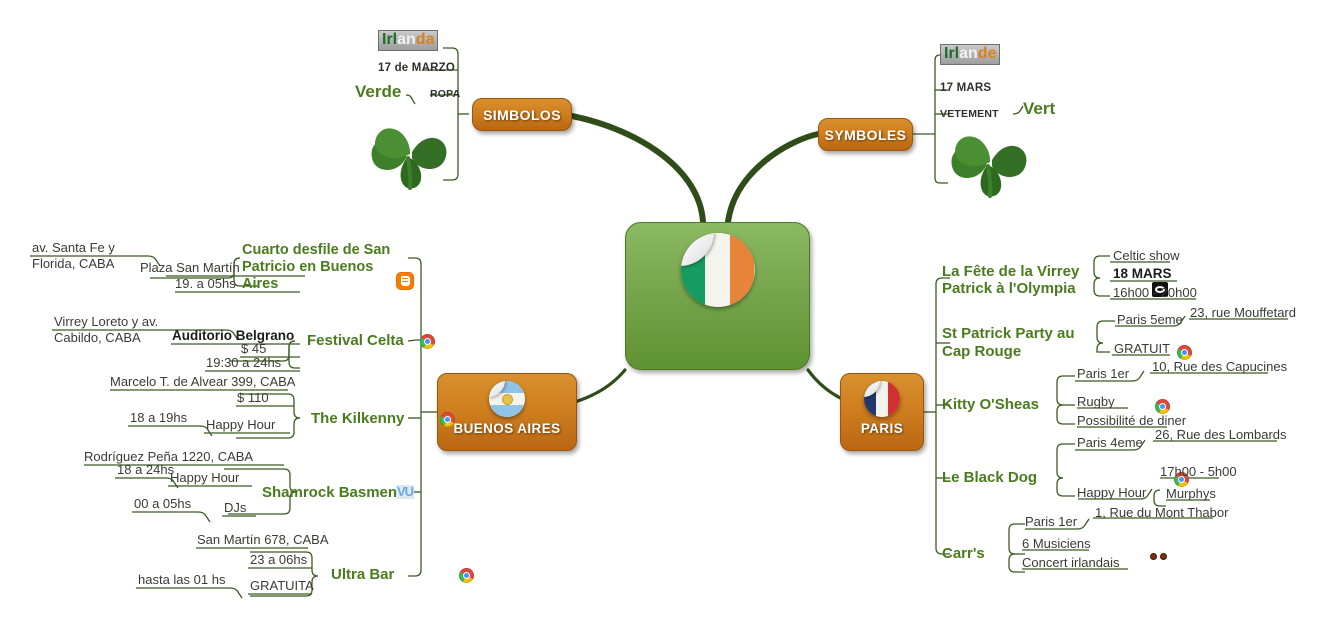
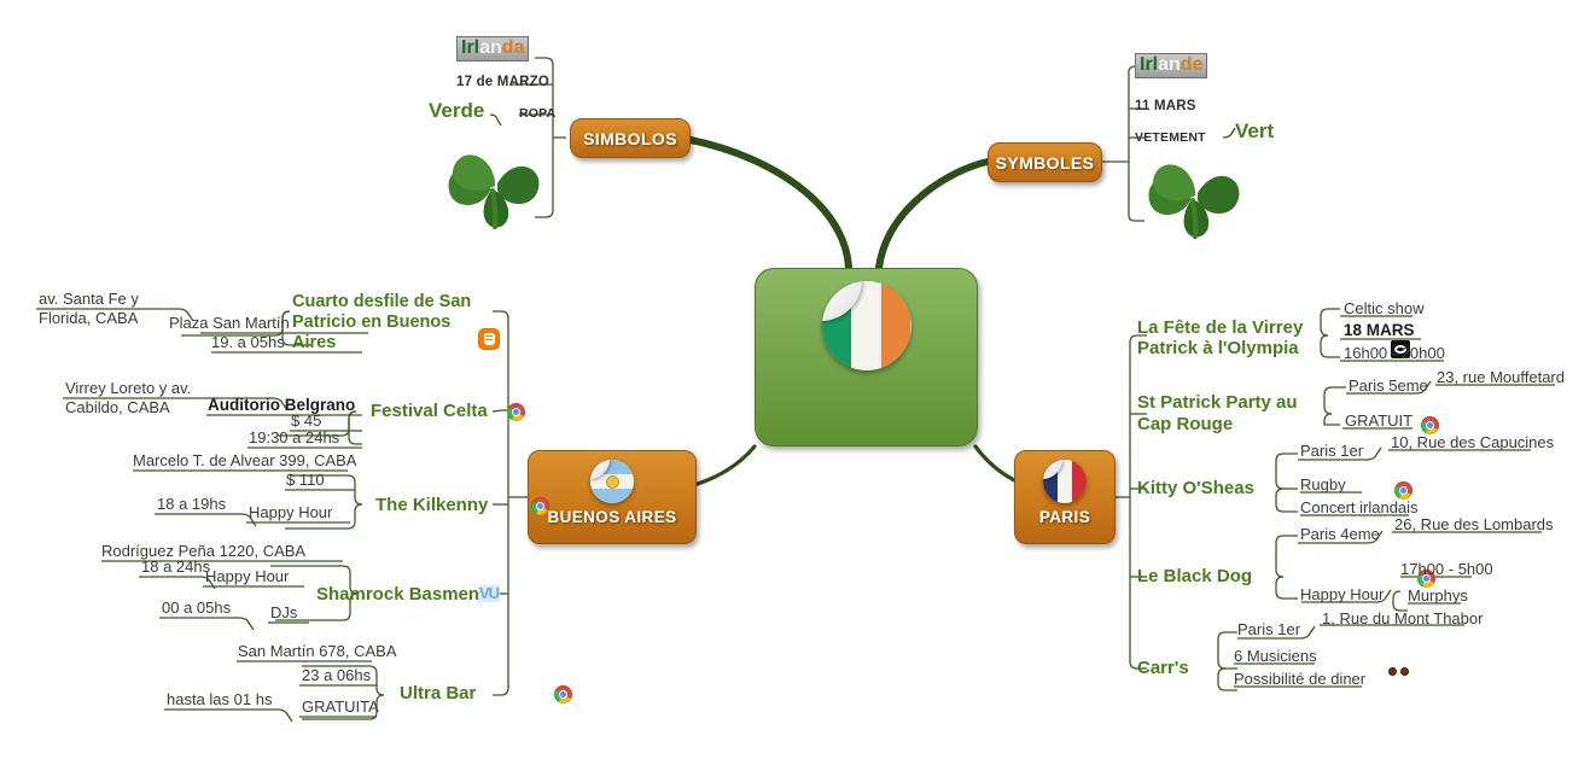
  SIMBOLOS
  Irlanda
  17 de MARZO
  ROPA
  Verde
  SYMBOLES
  Irlande
- 17 MARS
+ 11 MARS
  VETEMENT
  Vert
  BUENOS AIRES
  Cuarto desfile de San Patricio en Buenos Aires
  av. Santa Fe y
  Florida, CABA
  Plaza San Martín
  19. a 05hs
  Festival Celta
  Virrey Loreto y av.
  Cabildo, CABA
  Auditorio Belgrano
  $ 45
  19:30 a 24hs
  The Kilkenny
  Marcelo T. de Alvear 399, CABA
  $ 110
  Happy Hour
  18 a 19hs
  Shamrock Basmen
  VU
  Rodríguez Peña 1220, CABA
  Happy Hour
  18 a 24hs
  DJs
  00 a 05hs
  Ultra Bar
  San Martín 678, CABA
  23 a 06hs
  GRATUITA
  hasta las 01 hs
  PARIS
  La Fête de la Virrey
  Patrick à l'Olympia
  Celtic show
  18 MARS
  16h00 - 20h00
  St Patrick Party au
  Cap Rouge
  Paris 5eme
  23, rue Mouffetard
  GRATUIT
  Kitty O'Sheas
  Paris 1er
  10, Rue des Capucines
  Rugby
- Possibilité de diner
+ Concert irlandais
  Le Black Dog
  Paris 4eme
  26, Rue des Lombards
  Happy Hour
  17h00 - 5h00
  Murphys
  Carr's
  Paris 1er
  1, Rue du Mont Thabor
  6 Musiciens
- Concert irlandais
+ Possibilité de diner
